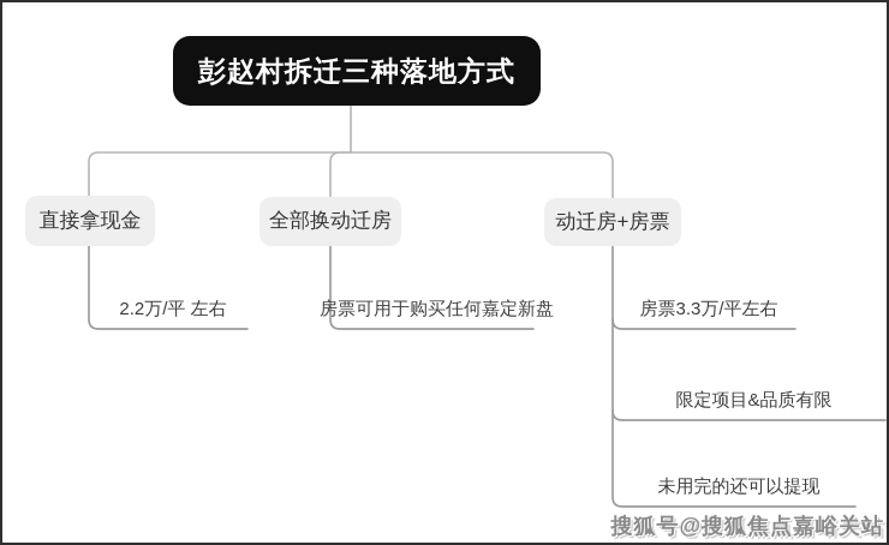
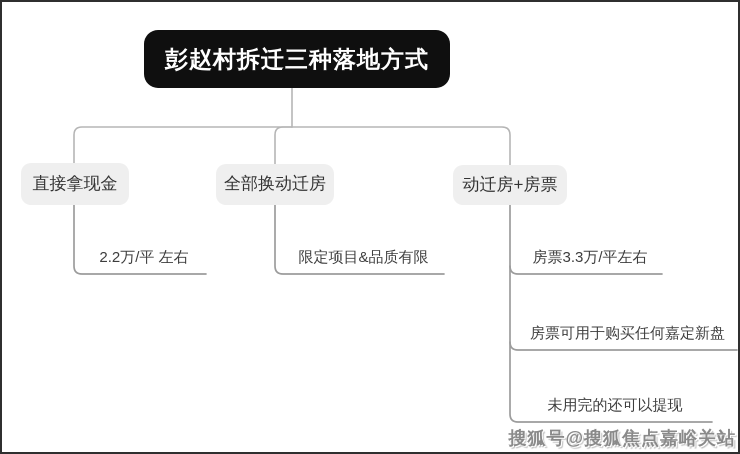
  彭赵村拆迁三种落地方式
  直接拿现金
  全部换动迁房
  动迁房+房票
  2.2万/平 左右
- 房票可用于购买任何嘉定新盘
+ 限定项目&品质有限
  房票3.3万/平左右
- 限定项目&品质有限
+ 房票可用于购买任何嘉定新盘
  未用完的还可以提现
  搜狐号@搜狐焦点嘉峪关站
